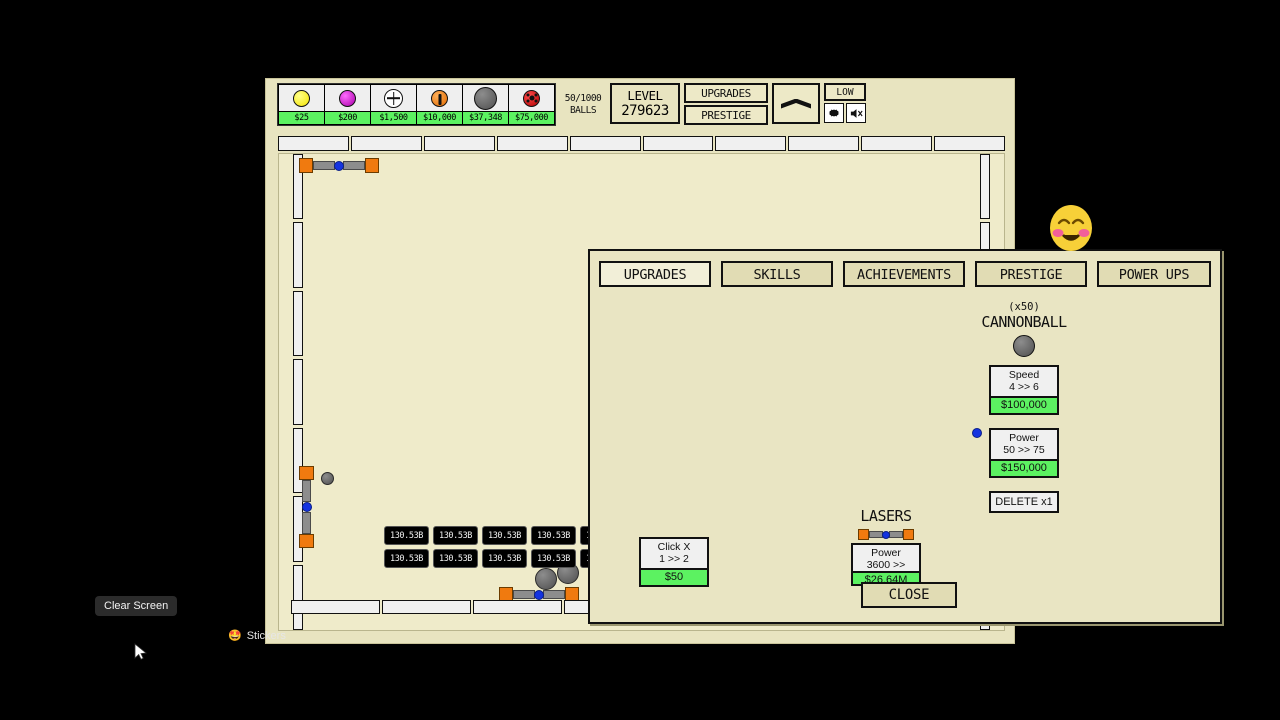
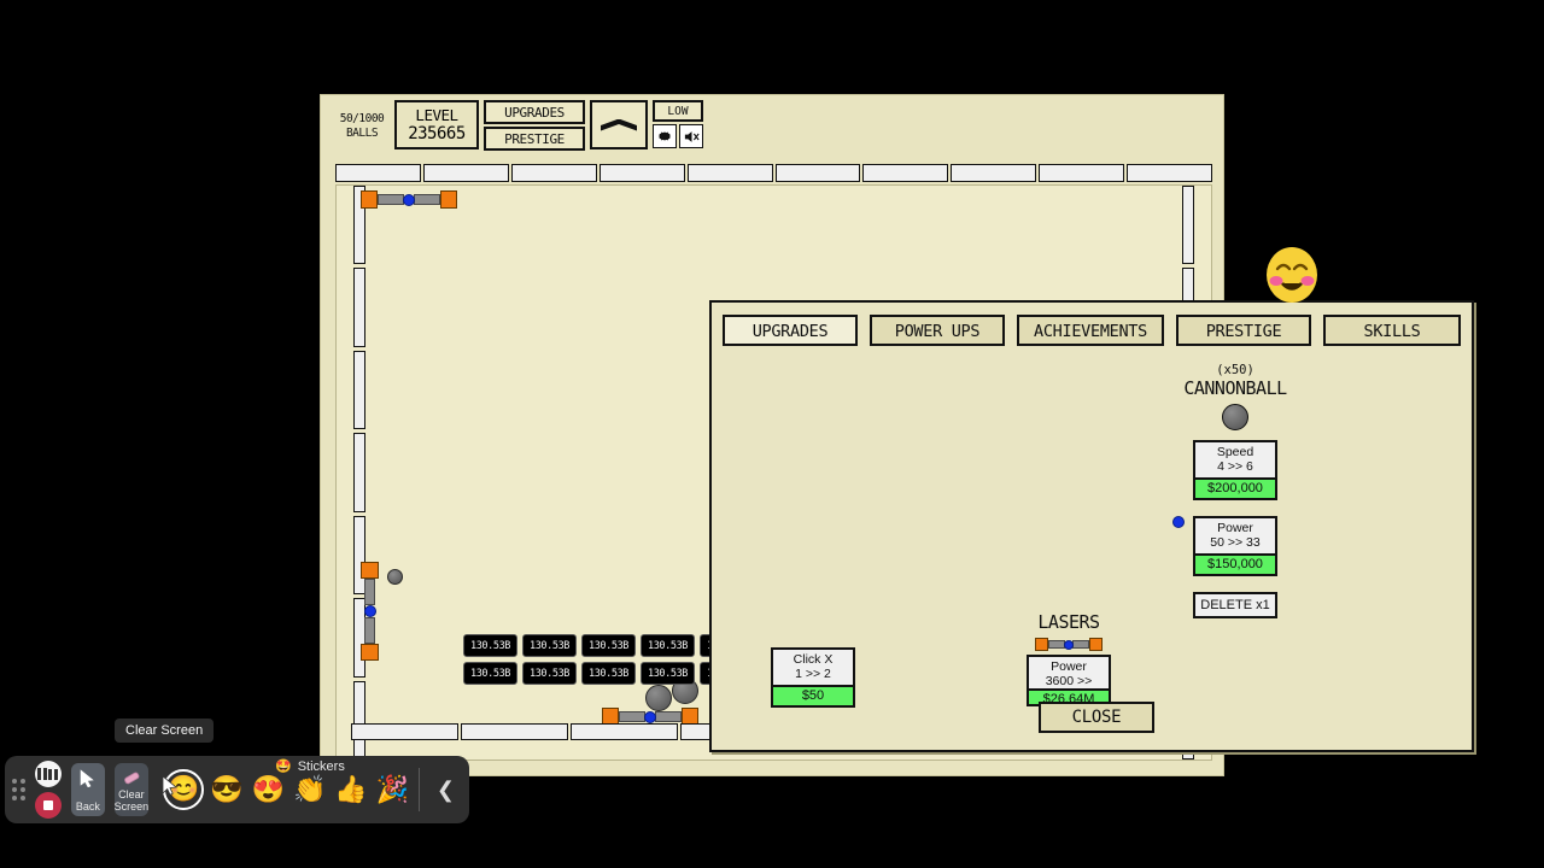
- $25
- $200
- $1,500
- $10,000
- $37,348
- $75,000
  50/1000
  BALLS
  LEVEL
- 279623
+ 235665
  UPGRADES
  PRESTIGE
  LOW
  130.53B
  130.53B
  130.53B
  130.53B
  130.53B
  130.53B
  130.53B
  130.53B
  UPGRADES
- SKILLS
+ POWER UPS
  ACHIEVEMENTS
  PRESTIGE
- POWER UPS
+ SKILLS
  (x50)
  CANNONBALL
  Speed
  4 >> 6
- $100,000
+ $200,000
  Power
- 50 >> 75
+ 50 >> 33
  $150,000
  DELETE x1
  LASERS
  Power
  $26.64M
  Click X
  1 >> 2
  $50
  CLOSE
  Clear Screen
+ Back
+ Clear
+ Screen
+ 😊
+ 😎
+ 😍
+ 👏
+ 👍
+ 🎉
+ ❮
  🤩
  Stickers
